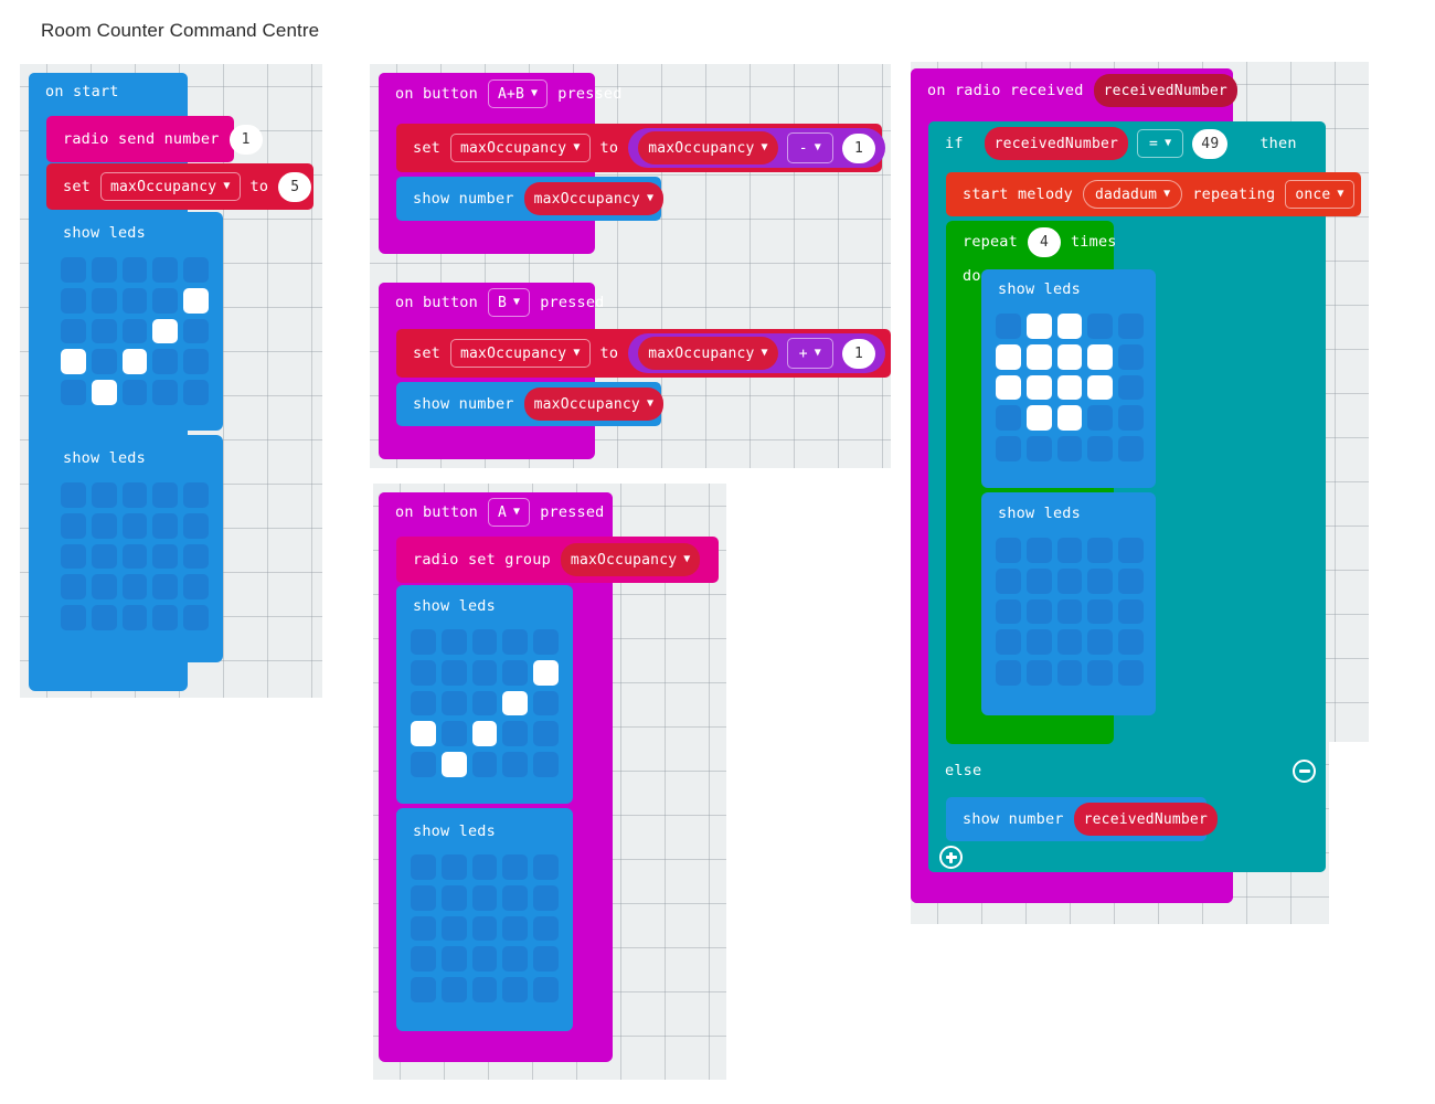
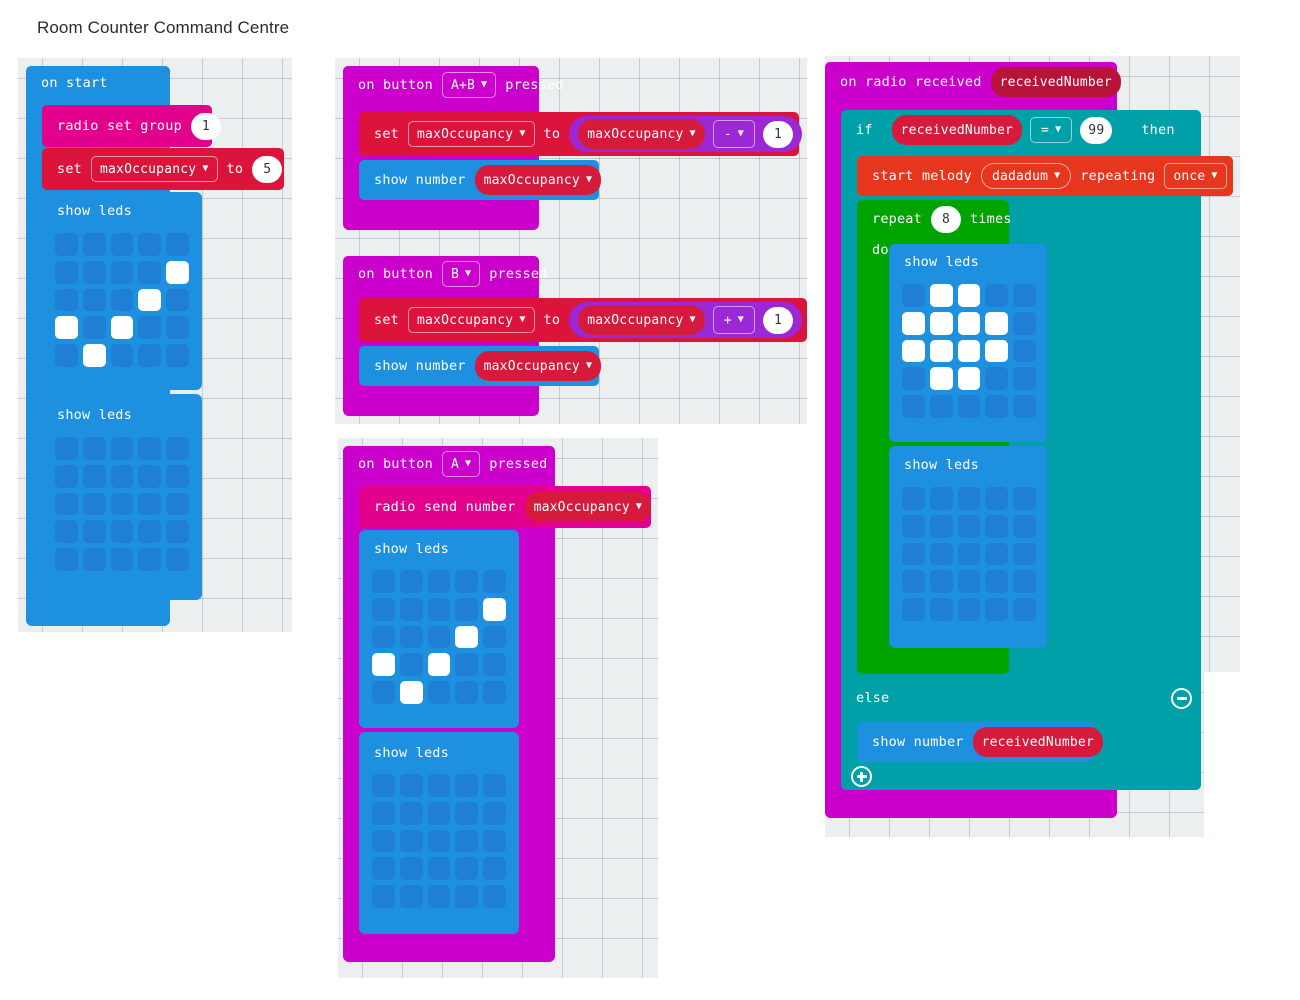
  Room Counter Command Centre
  on start
- radio send number
+ radio set group
  1
  set
  maxOccupancy
  ▼
  to
  5
  show leds
  show leds
  on button
  A+B
  ▼
  pressed
  set
  maxOccupancy
  ▼
  to
  maxOccupancy
  ▼
  -
  ▼
  1
  show number
  maxOccupancy
  ▼
  on button
  B
  ▼
  pressed
  set
  maxOccupancy
  ▼
  to
  maxOccupancy
  ▼
  +
  ▼
  1
  show number
  maxOccupancy
  ▼
  on button
  A
  ▼
  pressed
- radio set group
+ radio send number
  maxOccupancy
  ▼
  show leds
  show leds
  on radio received
  receivedNumber
  if
  receivedNumber
  =
  ▼
- 49
+ 99
  then
  start melody
  dadadum
  ▼
  repeating
  once
  ▼
  repeat
- 4
+ 8
  times
  do
  show leds
  show leds
  else
  show number
  receivedNumber
